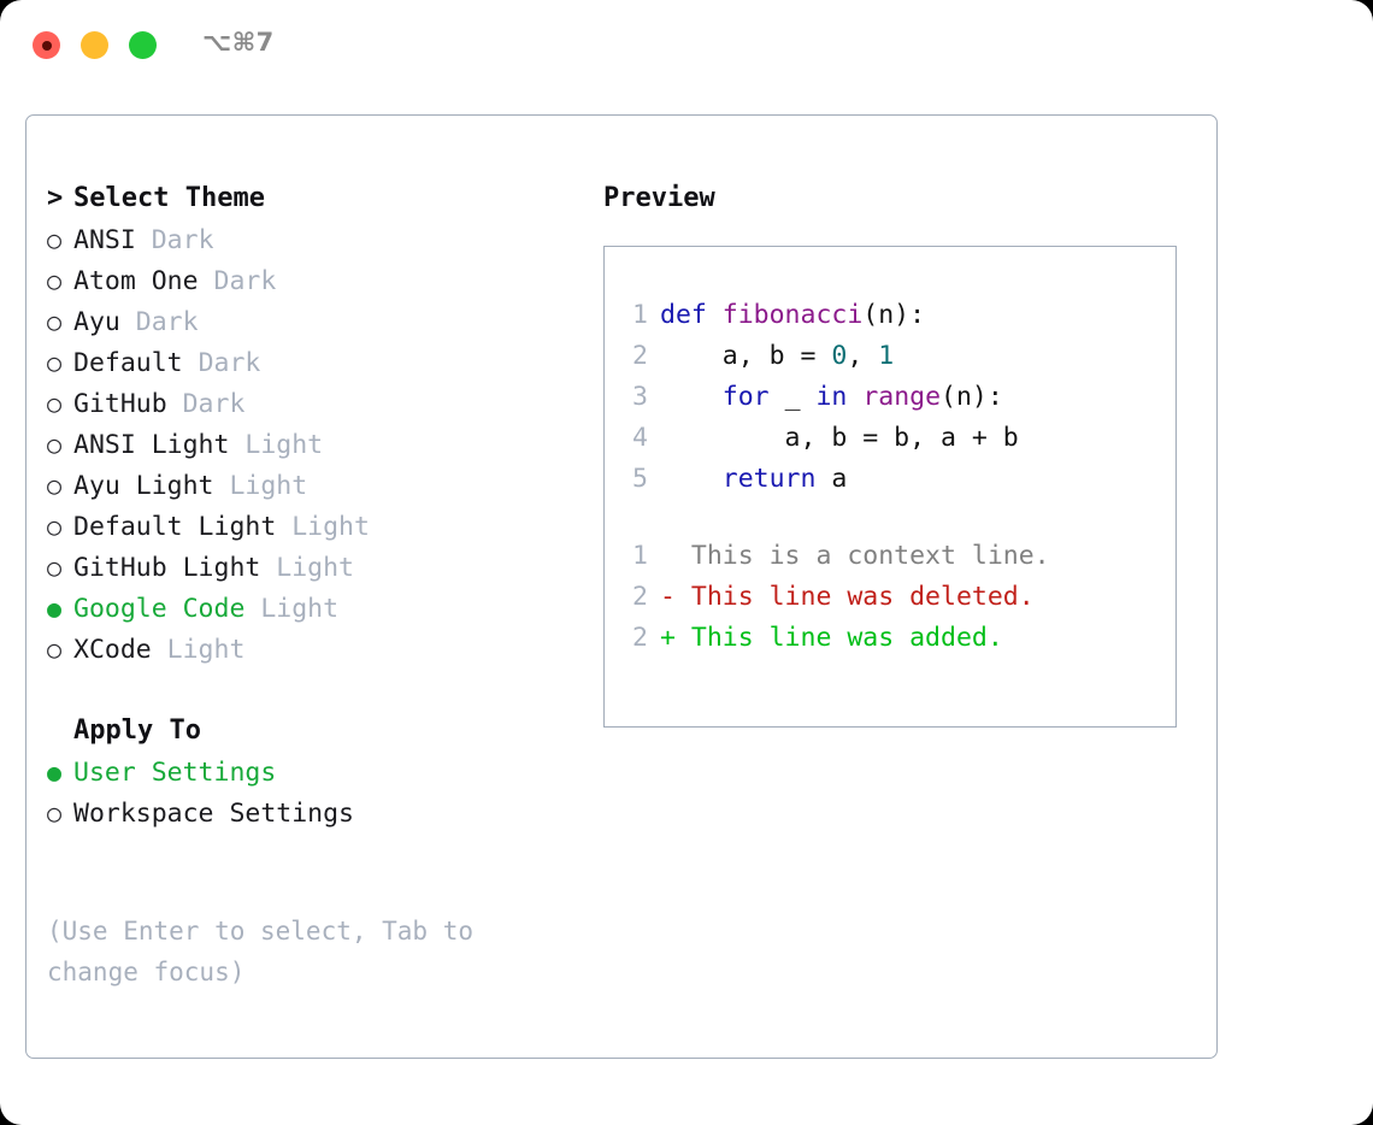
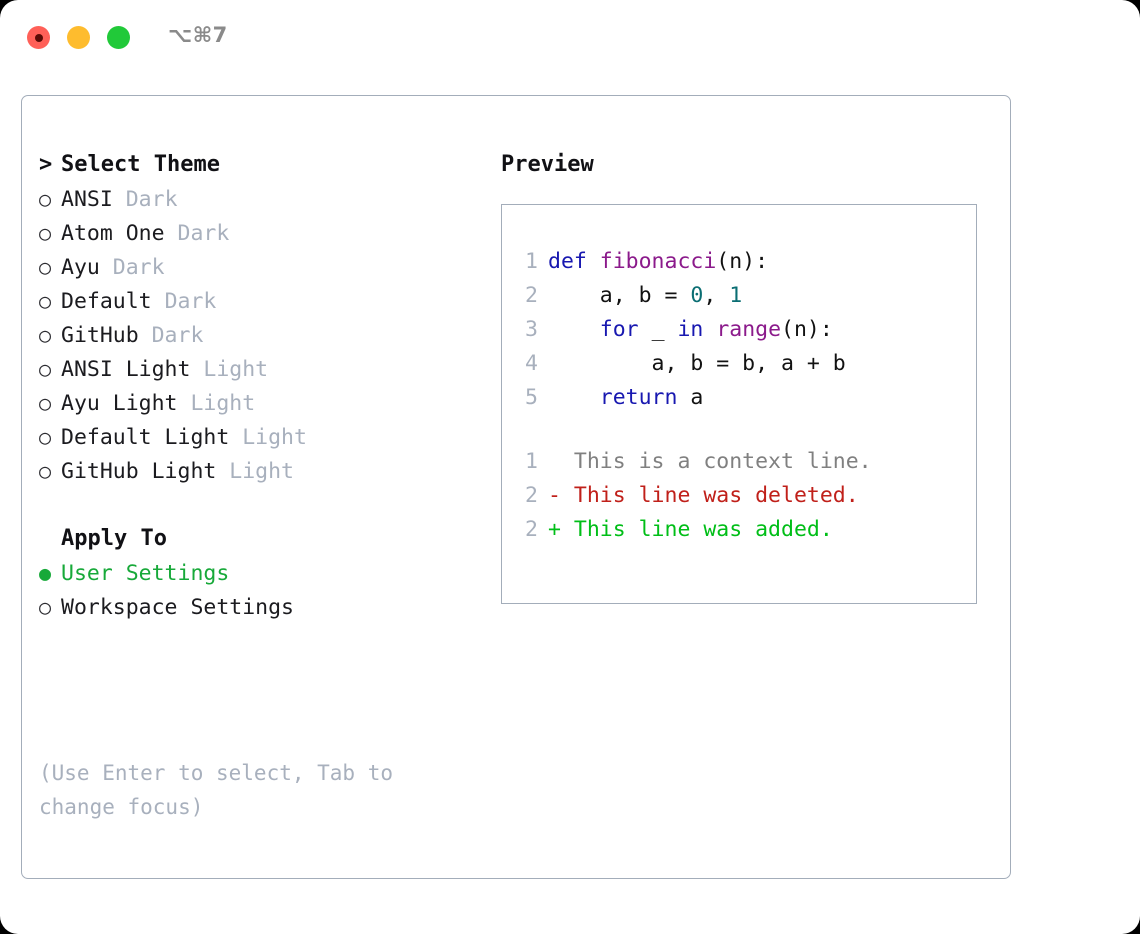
  ⌥⌘7
  > Select Theme
  ○ ANSI Dark
  ○ Atom One Dark
  ○ Ayu Dark
  ○ Default Dark
  ○ GitHub Dark
  ○ ANSI Light Light
  ○ Ayu Light Light
  ○ Default Light Light
  ○ GitHub Light Light
- ● Google Code Light
- ○ XCode Light
  Apply To
  ● User Settings
  ○ Workspace Settings
  (Use Enter to select, Tab to change focus)
  Preview
  1 def fibonacci(n):
  2 a, b = 0, 1
  3 for _ in range(n):
  4 a, b = b, a + b
  5 return a
  1 This is a context line.
  2 - This line was deleted.
  2 + This line was added.
